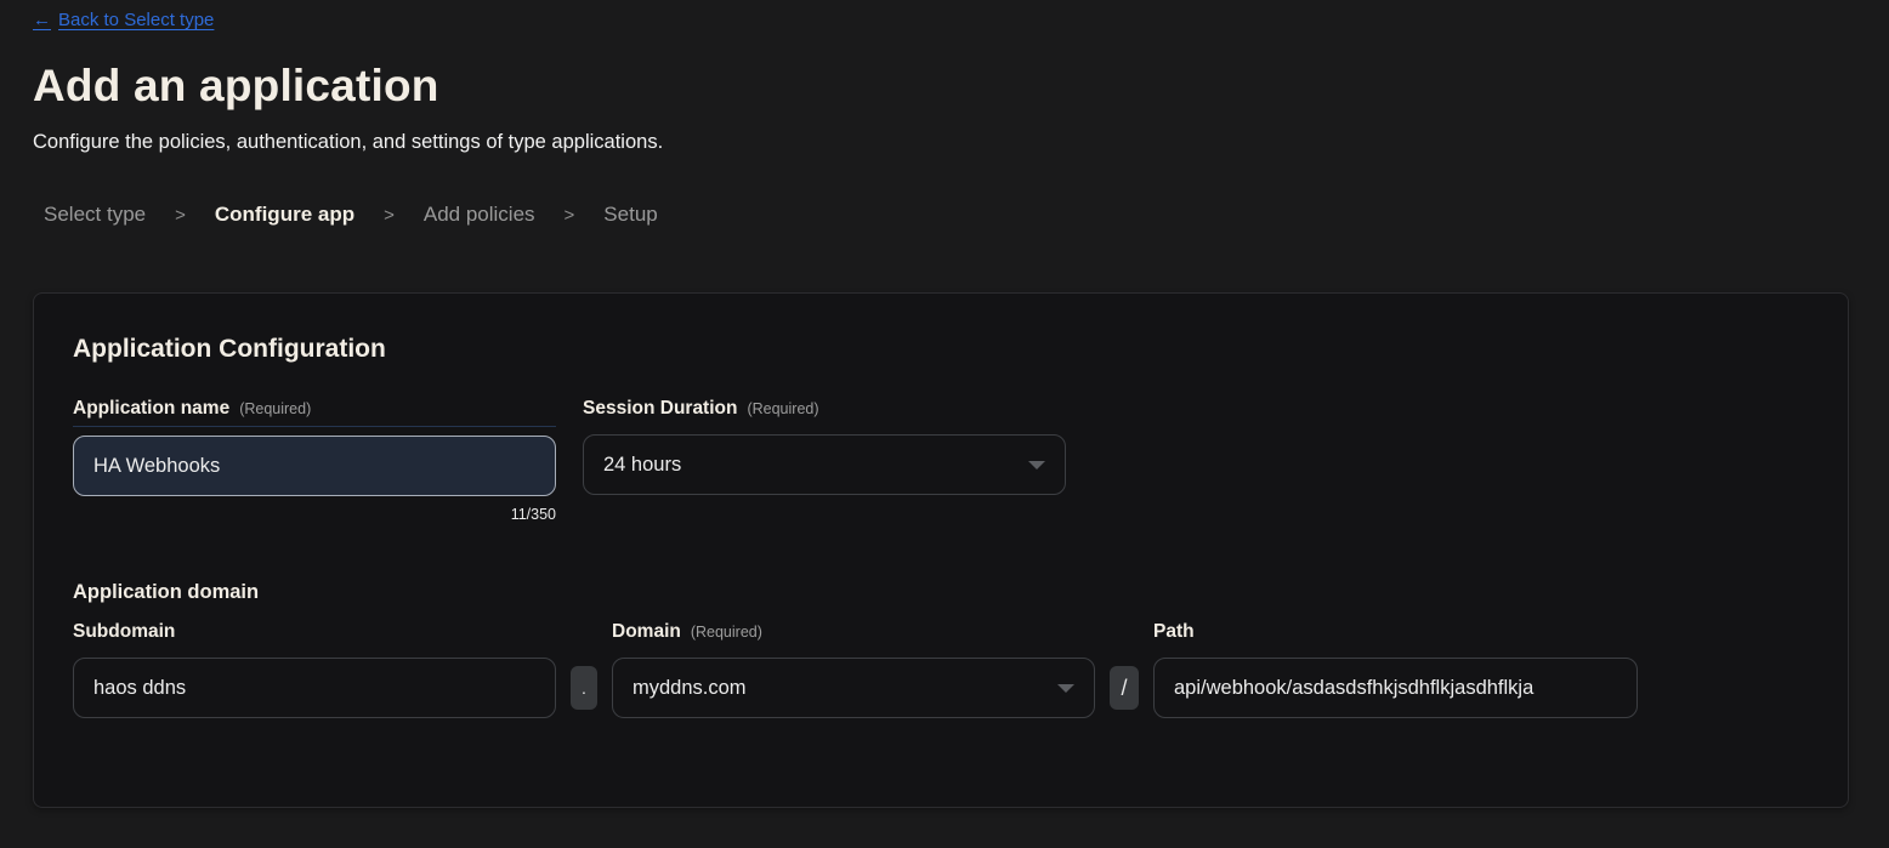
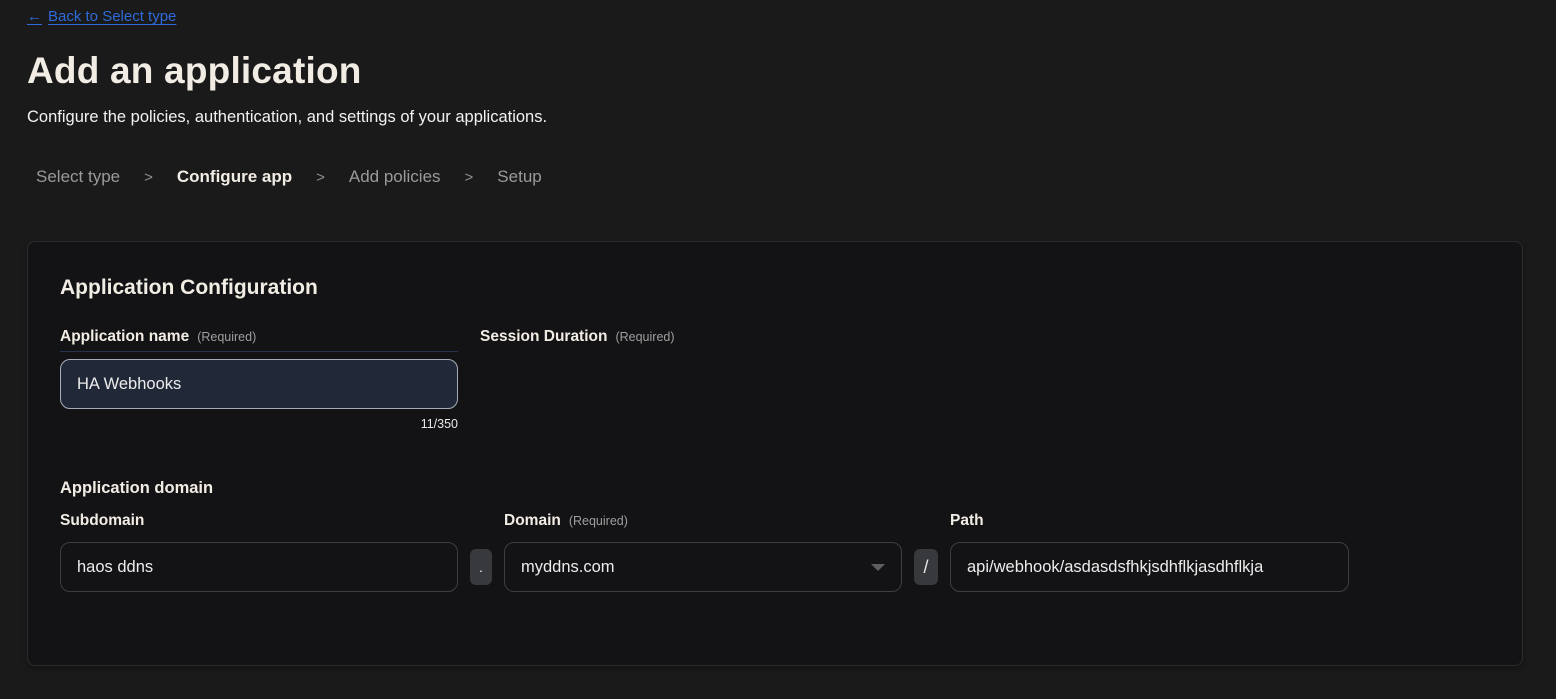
  ←
  Back to Select type
  Add an application
- Configure the policies, authentication, and settings of type applications.
+ Configure the policies, authentication, and settings of your applications.
  Select type
  >
  Configure app
  >
  Add policies
  >
  Setup
  Application Configuration
  Application name
  (Required)
  HA Webhooks
  11/350
  Session Duration
  (Required)
- 24 hours
  Application domain
  Subdomain
  haos ddns
  .
  Domain
  (Required)
  myddns.com
  /
  Path
  api/webhook/asdasdsfhkjsdhflkjasdhflkja
